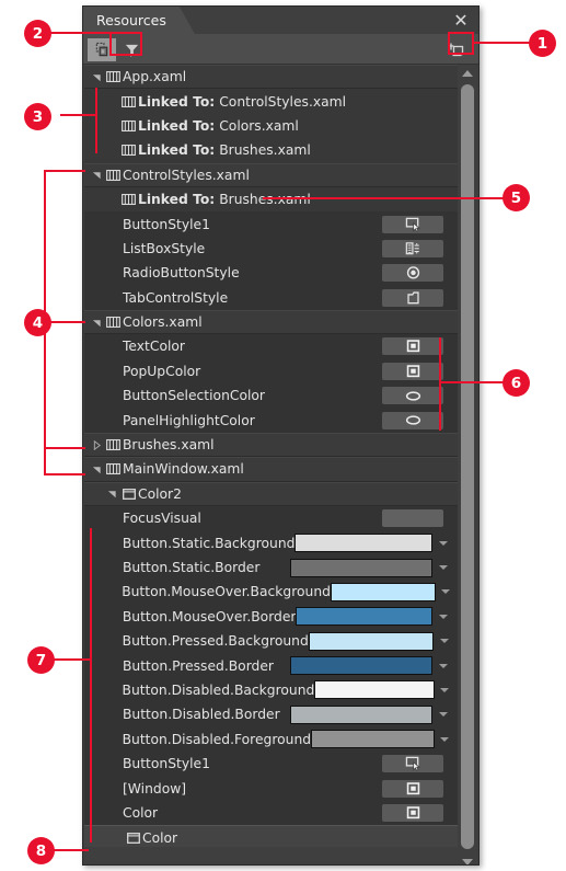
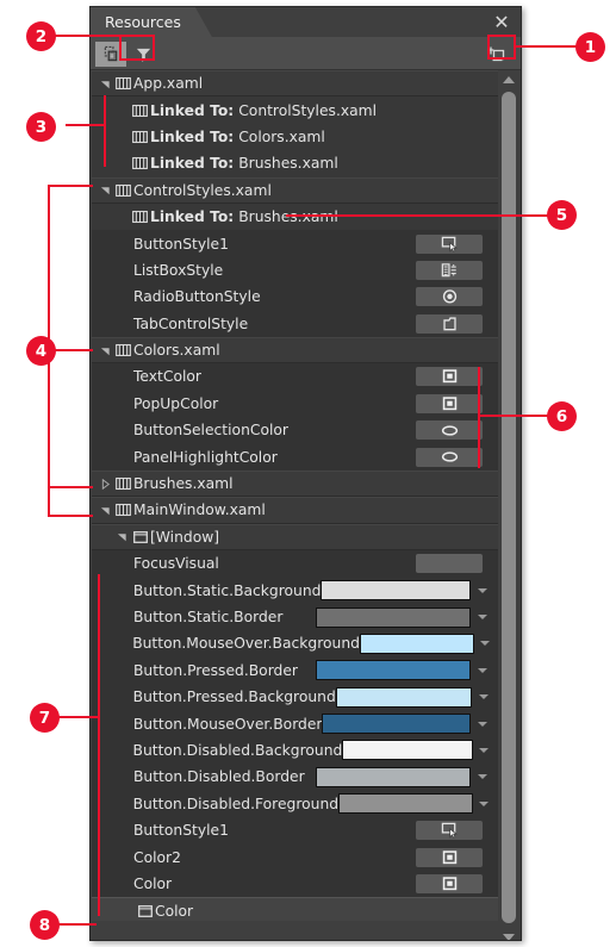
  Resources
  ✕
  App.xaml
  Linked To: ControlStyles.xaml
  Linked To: Colors.xaml
  Linked To: Brushes.xaml
  ControlStyles.xaml
  Linked To: Brushes.xaml
  ButtonStyle1
  ListBoxStyle
  RadioButtonStyle
  TabControlStyle
  Colors.xaml
  TextColor
  PopUpColor
  ButtonSelectionColor
  PanelHighlightColor
  Brushes.xaml
  MainWindow.xaml
- Color2
+ [Window]
  FocusVisual
  Button.Static.Background
  Button.Static.Border
  Button.MouseOver.Background
- Button.MouseOver.Border
+ Button.Pressed.Border
  Button.Pressed.Background
- Button.Pressed.Border
+ Button.MouseOver.Border
  Button.Disabled.Background
  Button.Disabled.Border
  Button.Disabled.Foreground
  ButtonStyle1
- [Window]
+ Color2
  Color
  Color
  1
  2
  3
  4
  5
  6
  7
  8
